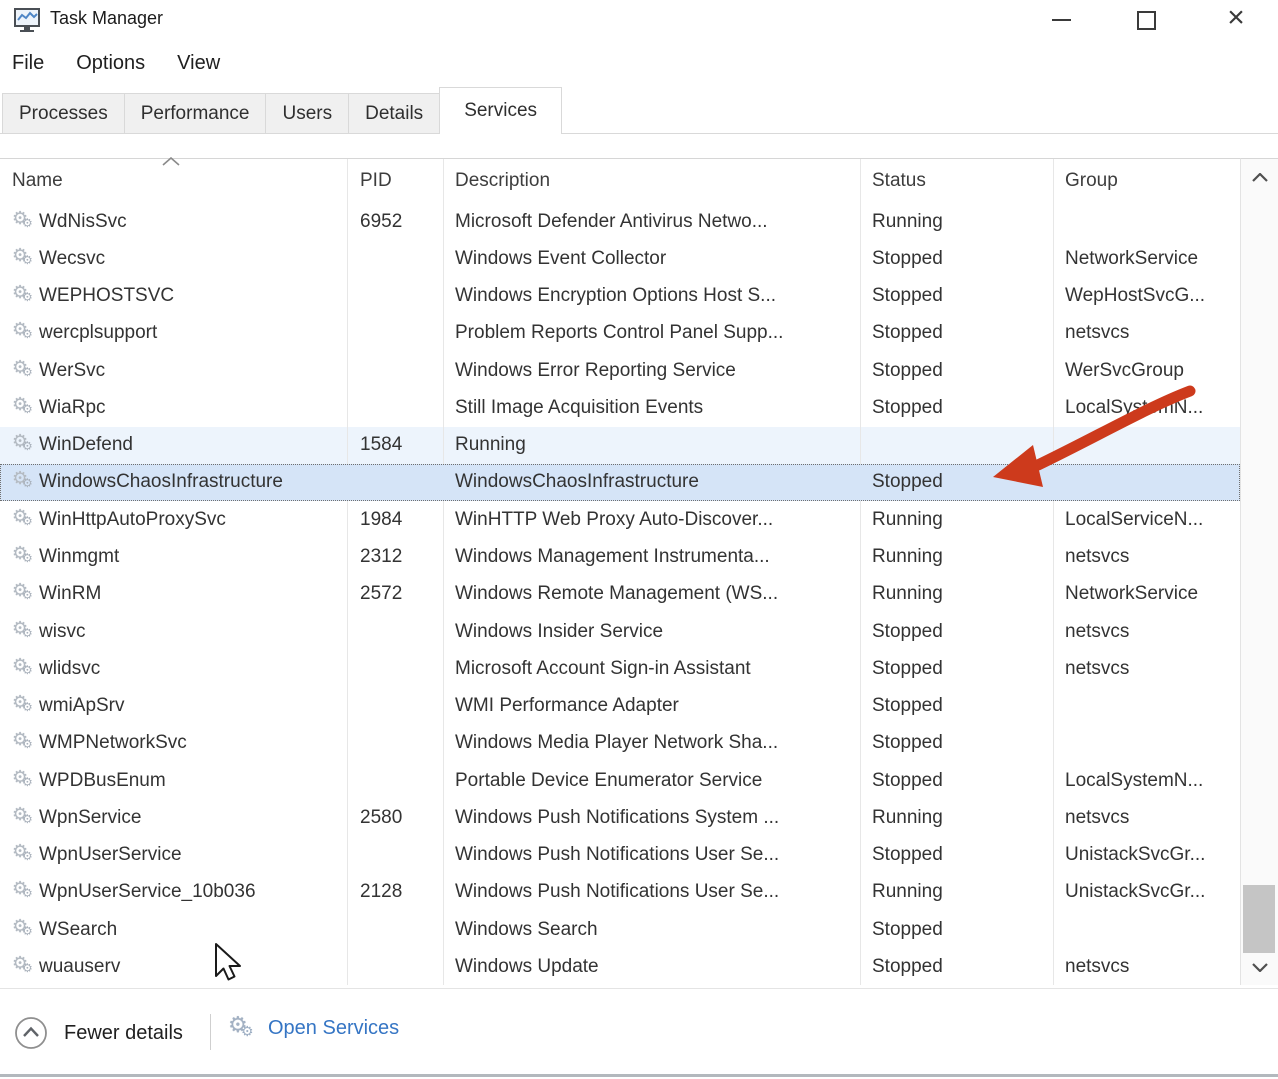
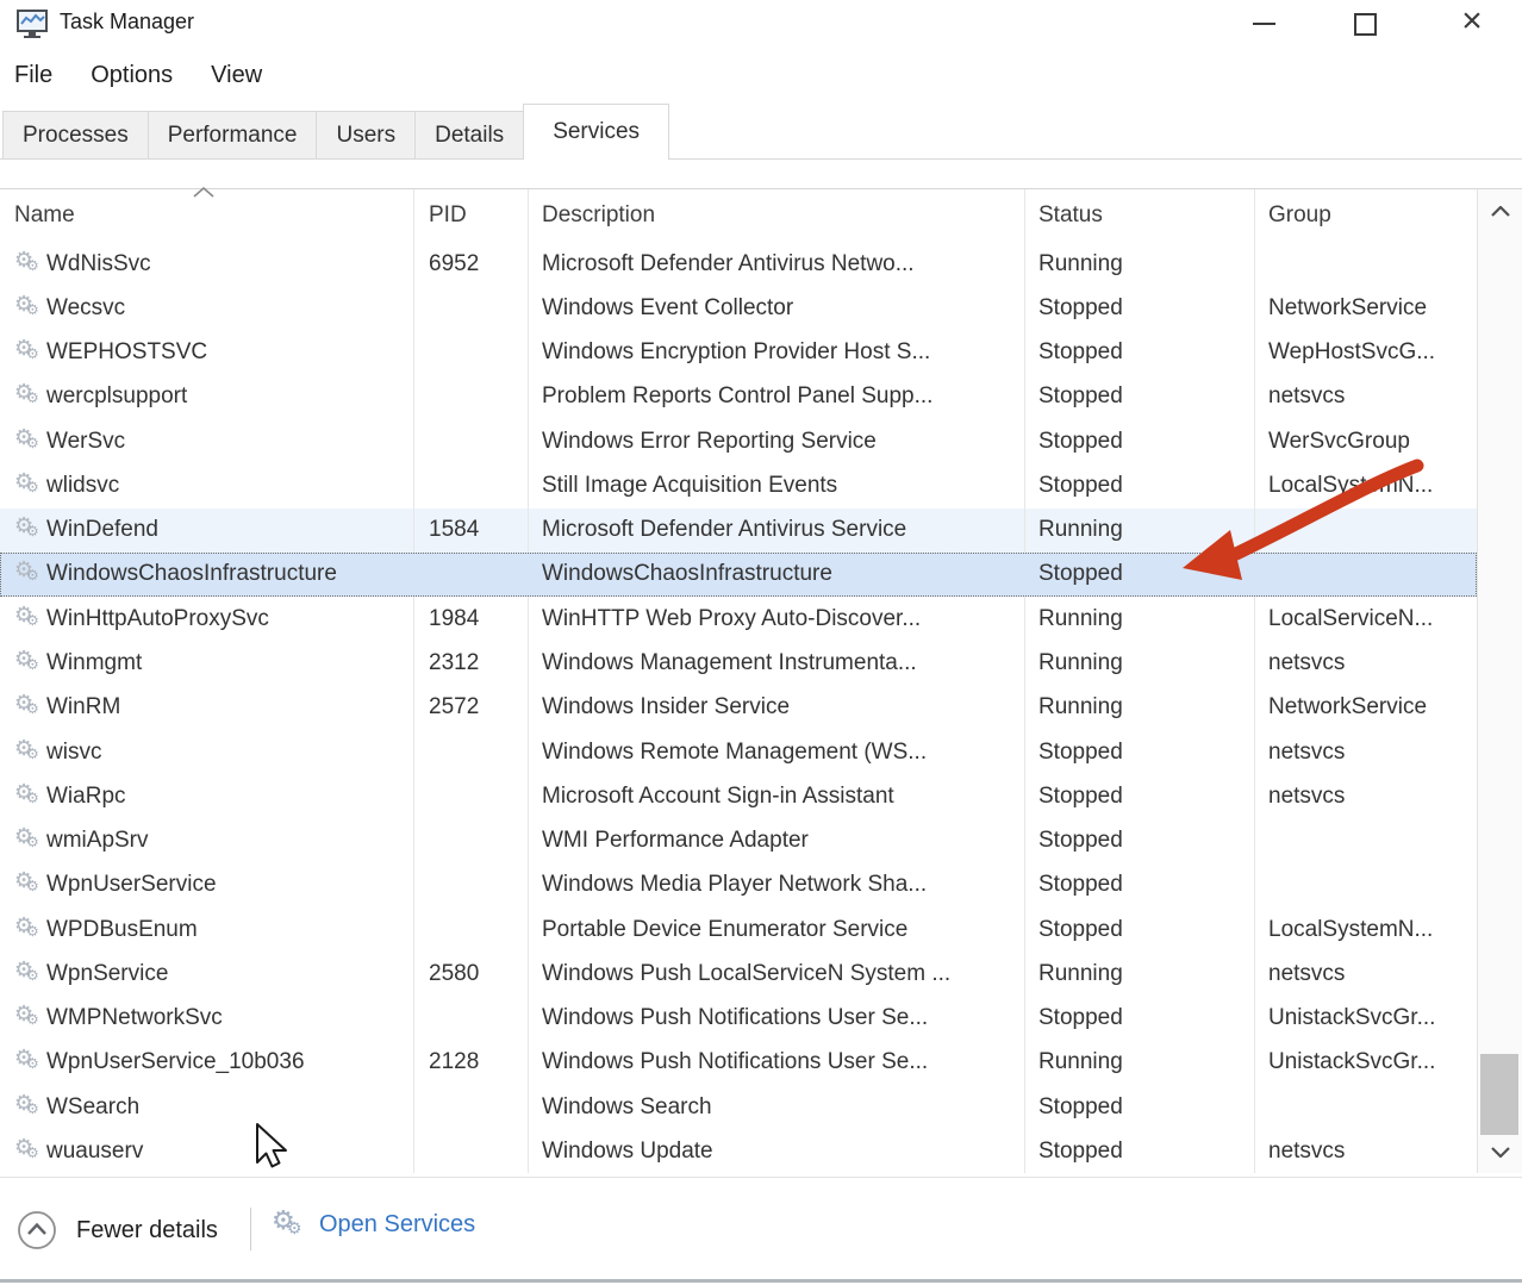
  Task Manager
  ×
  File
  Options
  View
  Processes
  Performance
  Users
  Details
  Services
  Name
  PID
  Description
  Status
  Group
  ⚙
  ⚙
  WdNisSvc
  6952
  Microsoft Defender Antivirus Netwo...
  Running
  ⚙
  ⚙
  Wecsvc
  Windows Event Collector
  Stopped
  NetworkService
  ⚙
  ⚙
  WEPHOSTSVC
- Windows Encryption Options Host S...
+ Windows Encryption Provider Host S...
  Stopped
  WepHostSvcG...
  ⚙
  ⚙
  wercplsupport
  Problem Reports Control Panel Supp...
  Stopped
  netsvcs
  ⚙
  ⚙
  WerSvc
  Windows Error Reporting Service
  Stopped
  WerSvcGroup
  ⚙
  ⚙
- WiaRpc
+ wlidsvc
  Still Image Acquisition Events
  Stopped
  LocalSysmN...
  ⚙
  ⚙
  WinDefend
  1584
+ Microsoft Defender Antivirus Service
  Running
  ⚙
  ⚙
  WindowsChaosInfrastructure
  WindowsChaosInfrastructure
  Stopped
  ⚙
  ⚙
  WinHttpAutoProxySvc
  1984
  WinHTTP Web Proxy Auto-Discover...
  Running
  LocalServiceN...
  ⚙
  ⚙
  Winmgmt
  2312
  Windows Management Instrumenta...
  Running
  netsvcs
  ⚙
  ⚙
  WinRM
  2572
- Windows Remote Management (WS...
+ Windows Insider Service
  Running
  NetworkService
  ⚙
  ⚙
  wisvc
- Windows Insider Service
+ Windows Remote Management (WS...
  Stopped
  netsvcs
  ⚙
  ⚙
- wlidsvc
+ WiaRpc
  Microsoft Account Sign-in Assistant
  Stopped
  netsvcs
  ⚙
  ⚙
  wmiApSrv
  WMI Performance Adapter
  Stopped
  ⚙
  ⚙
- WMPNetworkSvc
+ WpnUserService
  Windows Media Player Network Sha...
  Stopped
  ⚙
  ⚙
  WPDBusEnum
  Portable Device Enumerator Service
  Stopped
  LocalSystemN...
  ⚙
  ⚙
  WpnService
  2580
- Windows Push Notifications System ...
+ Windows Push LocalServiceN System ...
  Running
  netsvcs
  ⚙
  ⚙
- WpnUserService
+ WMPNetworkSvc
  Windows Push Notifications User Se...
  Stopped
  UnistackSvcGr...
  ⚙
  ⚙
  WpnUserService_10b036
  2128
  Windows Push Notifications User Se...
  Running
  UnistackSvcGr...
  ⚙
  ⚙
  WSearch
  Windows Search
  Stopped
  ⚙
  ⚙
  wuauserv
  Windows Update
  Stopped
  netsvcs
  Fewer details
  ⚙
  ⚙
  Open Services
